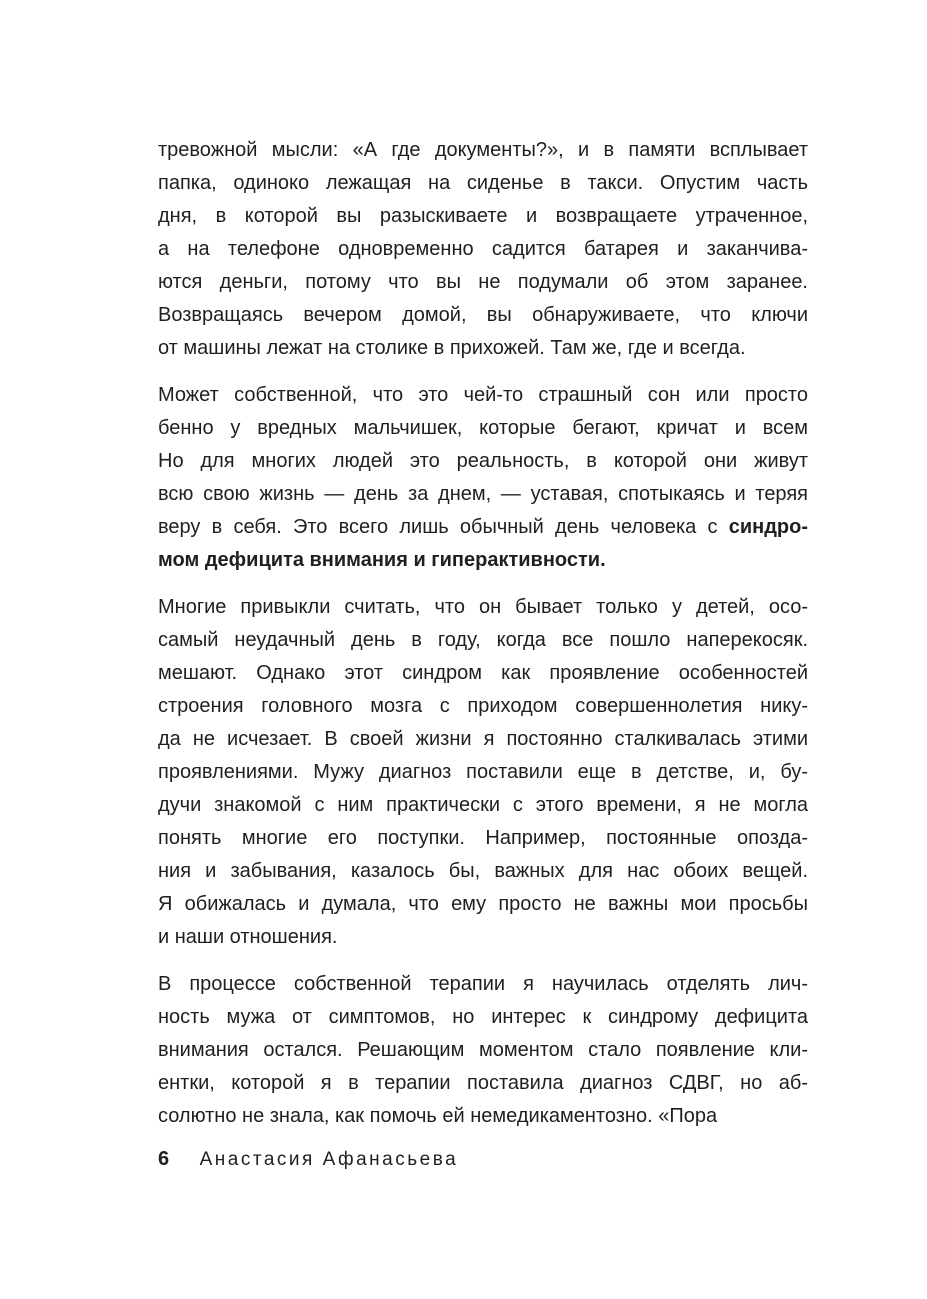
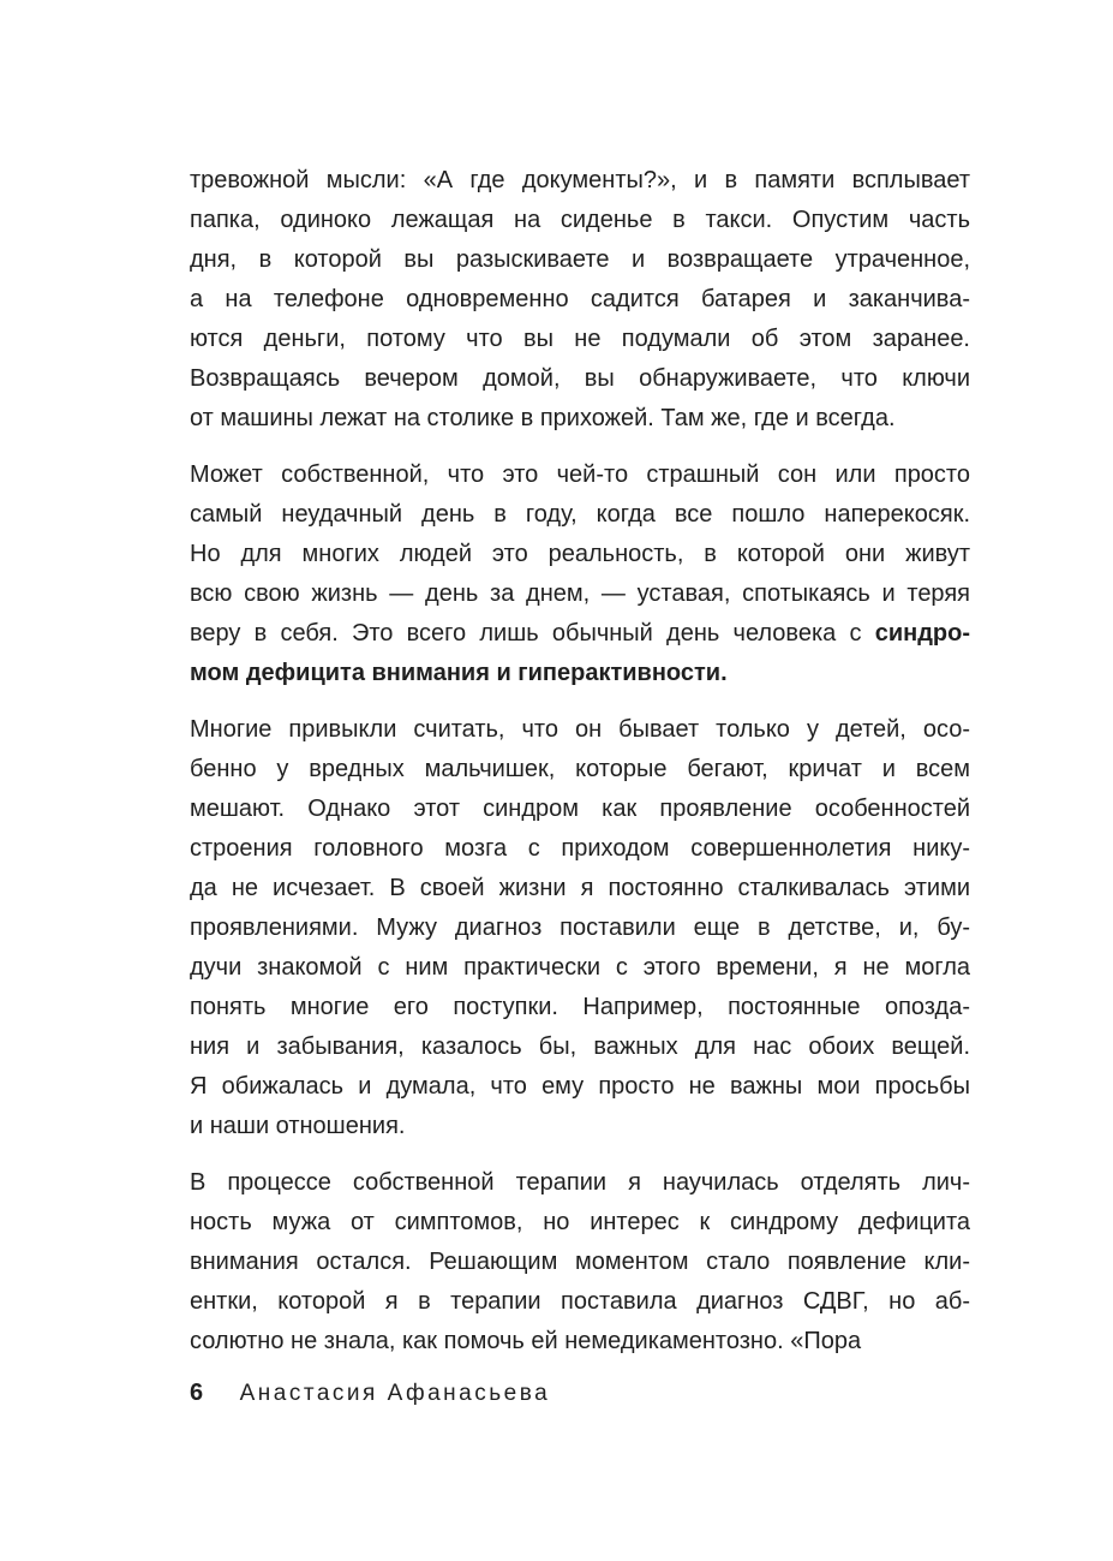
  тревожной мысли: «А где документы?», и в памяти всплывает
  папка, одиноко лежащая на сиденье в такси. Опустим часть
  дня, в которой вы разыскиваете и возвращаете утраченное,
  а на телефоне одновременно садится батарея и заканчива-
  ются деньги, потому что вы не подумали об этом заранее.
  Возвращаясь вечером домой, вы обнаруживаете, что ключи
  от машины лежат на столике в прихожей. Там же, где и всегда.
  Может собственной, что это чей-то страшный сон или просто
- бенно у вредных мальчишек, которые бегают, кричат и всем
+ самый неудачный день в году, когда все пошло наперекосяк.
  Но для многих людей это реальность, в которой они живут
  всю свою жизнь — день за днем, — уставая, спотыкаясь и теряя
  веру в себя. Это всего лишь обычный день человека с синдро-
  мом дефицита внимания и гиперактивности.
  Многие привыкли считать, что он бывает только у детей, осо-
- самый неудачный день в году, когда все пошло наперекосяк.
+ бенно у вредных мальчишек, которые бегают, кричат и всем
  мешают. Однако этот синдром как проявление особенностей
  строения головного мозга с приходом совершеннолетия нику-
  да не исчезает. В своей жизни я постоянно сталкивалась этими
  проявлениями. Мужу диагноз поставили еще в детстве, и, бу-
  дучи знакомой с ним практически с этого времени, я не могла
  понять многие его поступки. Например, постоянные опозда-
  ния и забывания, казалось бы, важных для нас обоих вещей.
  Я обижалась и думала, что ему просто не важны мои просьбы
  и наши отношения.
  В процессе собственной терапии я научилась отделять лич-
  ность мужа от симптомов, но интерес к синдрому дефицита
  внимания остался. Решающим моментом стало появление кли-
  ентки, которой я в терапии поставила диагноз СДВГ, но аб-
  солютно не знала, как помочь ей немедикаментозно. «Пора
  6
  Анастасия Афанасьева
